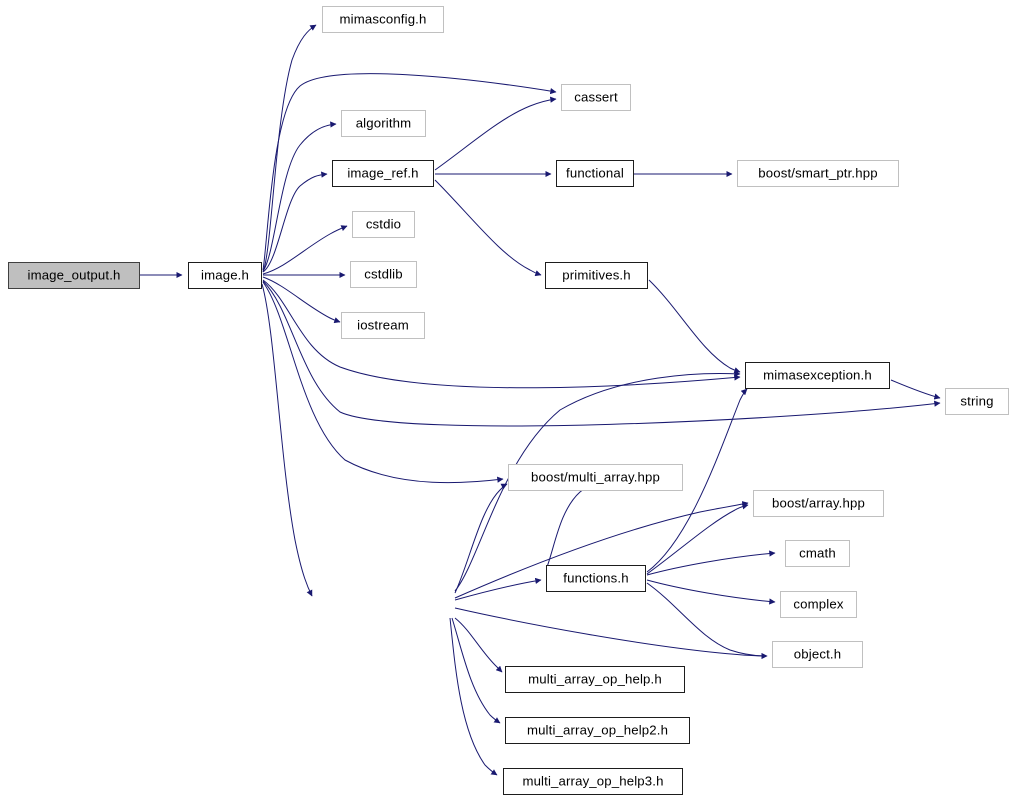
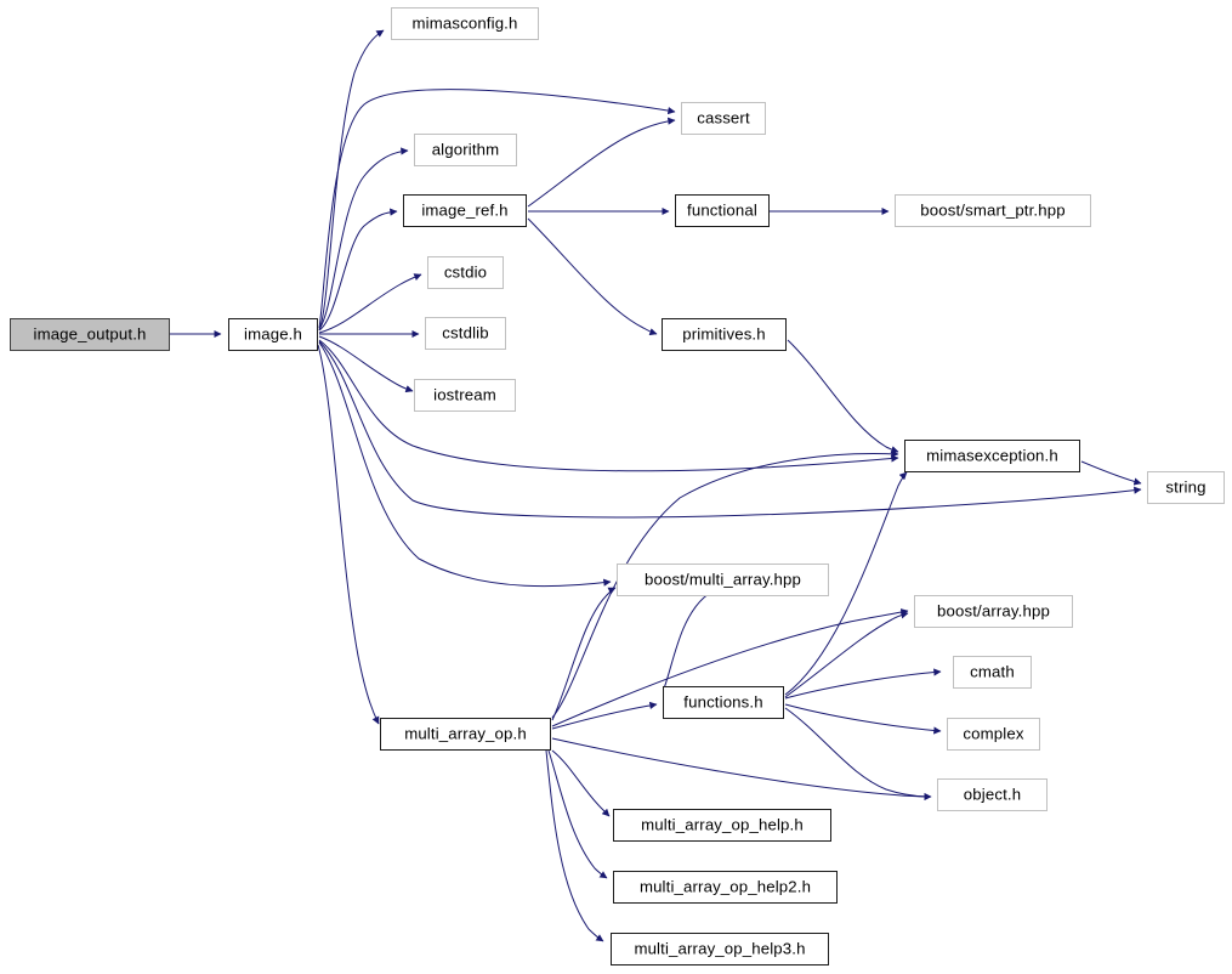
  image_output.h
  image.h
  mimasconfig.h
  algorithm
  image_ref.h
  cstdio
  cstdlib
  iostream
  cassert
  functional
  boost/smart_ptr.hpp
  primitives.h
  mimasexception.h
  string
  boost/multi_array.hpp
  boost/array.hpp
  cmath
  functions.h
  complex
+ multi_array_op.h
  object.h
  multi_array_op_help.h
  multi_array_op_help2.h
  multi_array_op_help3.h
